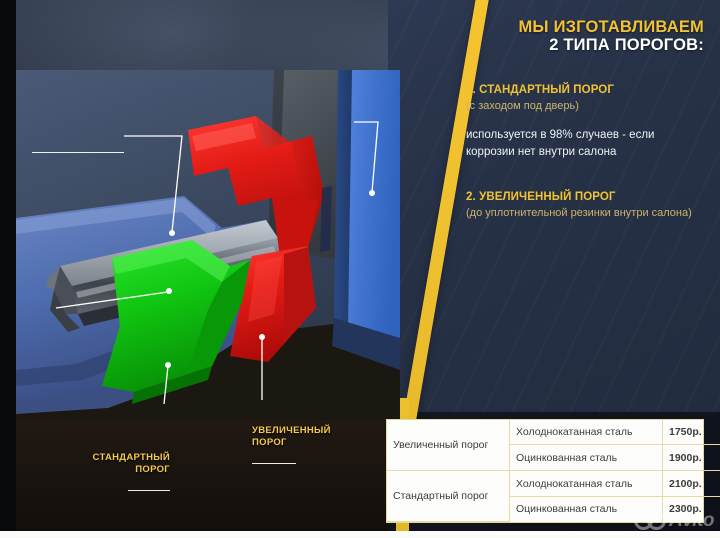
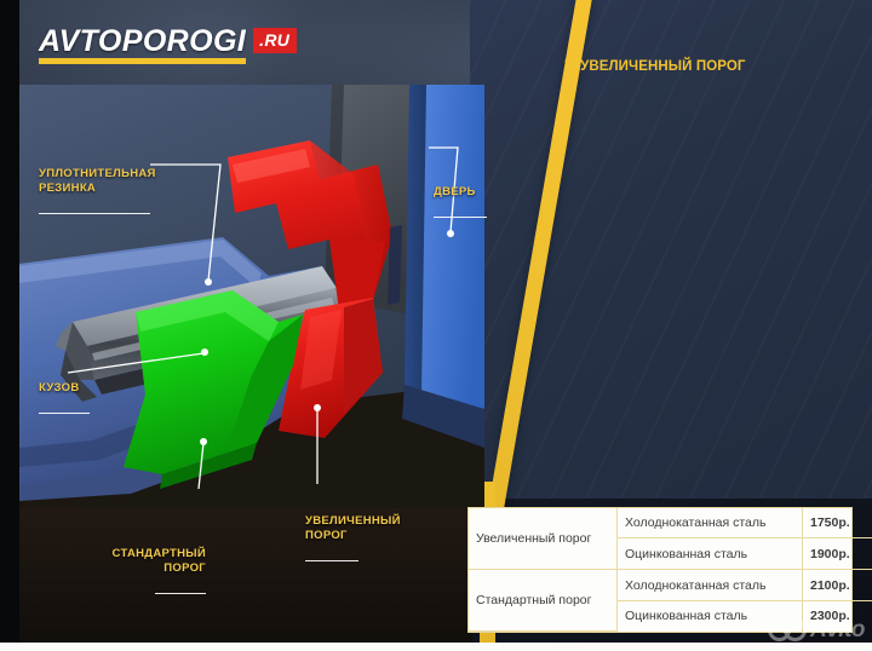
+ AVTOPOROGI
+ .RU
+ УПЛОТНИТЕЛЬНАЯ
+ РЕЗИНКА
+ КУЗОВ
+ ДВЕРЬ
  СТАНДАРТНЫЙ
  ПОРОГ
  УВЕЛИЧЕННЫЙ
  ПОРОГ
- МЫ ИЗГОТАВЛИВАЕМ
- 2 ТИПА ПОРОГОВ:
- 1. СТАНДАРТНЫЙ ПОРОГ
- (с заходом под дверь)
- используется в 98% случаев - если коррозии нет внутри салона
- 2. УВЕЛИЧЕННЫЙ ПОРОГ
+ 7. УВЕЛИЧЕННЫЙ ПОРОГ
- (до уплотнительной резинки внутри салона)
  Увеличенный порог	Холоднокатанная сталь	1750р.
  Оцинкованная сталь	1900р.
  Стандартный порог	Холоднокатанная сталь	2100р.
  Оцинкованная сталь	2300р.
  Avito
